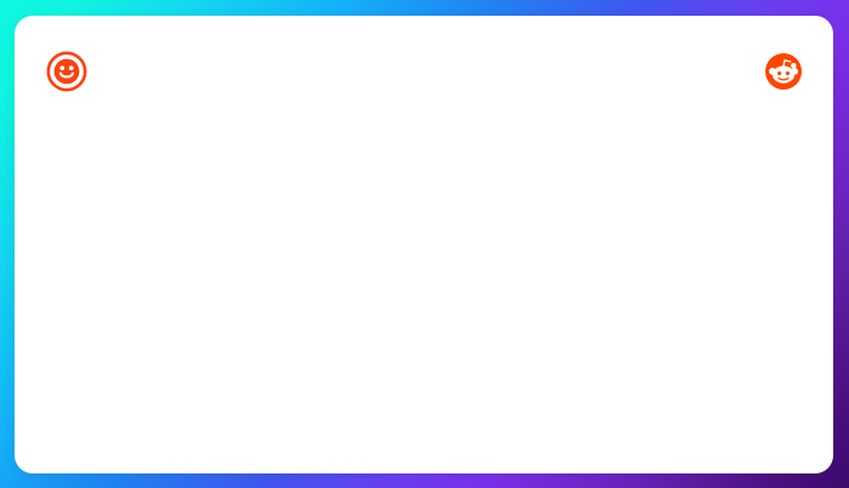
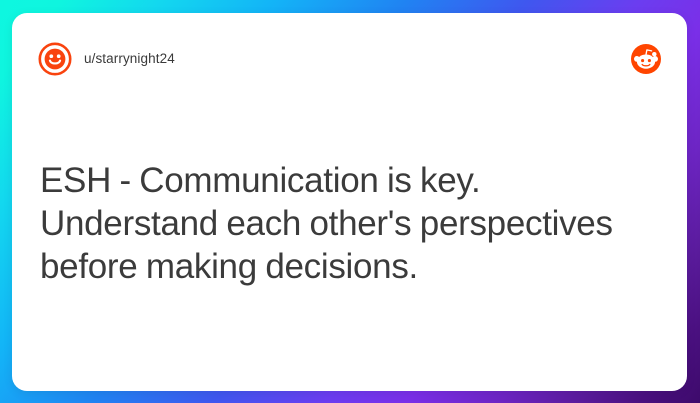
+ u/starrynight24
+ ESH - Communication is key.
+ Understand each other's perspectives
+ before making decisions.
